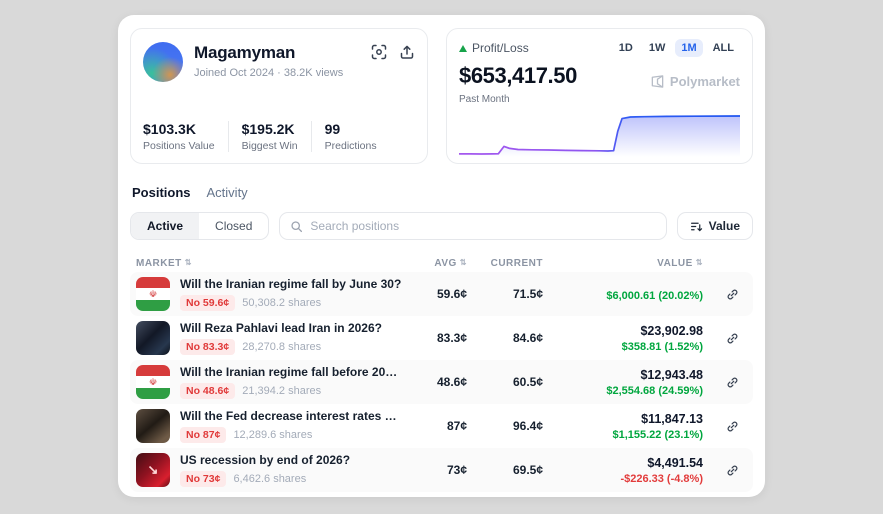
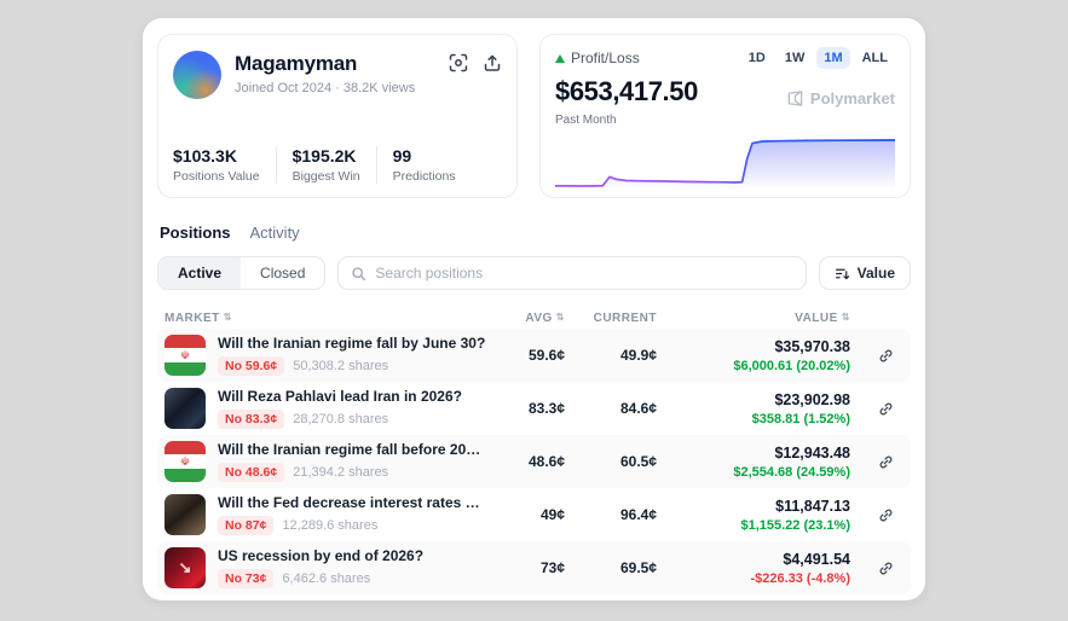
  Magamyman
  Joined Oct 2024 · 38.2K views
  $103.3K
  Positions Value
  $195.2K
  Biggest Win
  99
  Predictions
  Profit/Loss
  1D
  1W
  1M
  ALL
  $653,417.50
  Polymarket
  Past Month
  Positions
  Activity
  Active
  Closed
  Search positions
  Value
  MARKET
  ⇅
  AVG
  ⇅
  CURRENT
  VALUE
  ⇅
  ☫
  Will the Iranian regime fall by June 30?
  No 59.6¢
  50,308.2 shares
  59.6¢
- 71.5¢
+ 49.9¢
+ $35,970.38
  $6,000.61 (20.02%)
  Will Reza Pahlavi lead Iran in 2026?
  No 83.3¢
  28,270.8 shares
  83.3¢
  84.6¢
  $23,902.98
  $358.81 (1.52%)
  ☫
  Will the Iranian regime fall before 2027?
  No 48.6¢
  21,394.2 shares
  48.6¢
  60.5¢
  $12,943.48
  $2,554.68 (24.59%)
  No 87¢
  12,289.6 shares
- 87¢
+ 49¢
  96.4¢
  $11,847.13
  $1,155.22 (23.1%)
  ↘
  US recession by end of 2026?
  No 73¢
  6,462.6 shares
  73¢
  69.5¢
  $4,491.54
  -$226.33 (-4.8%)
